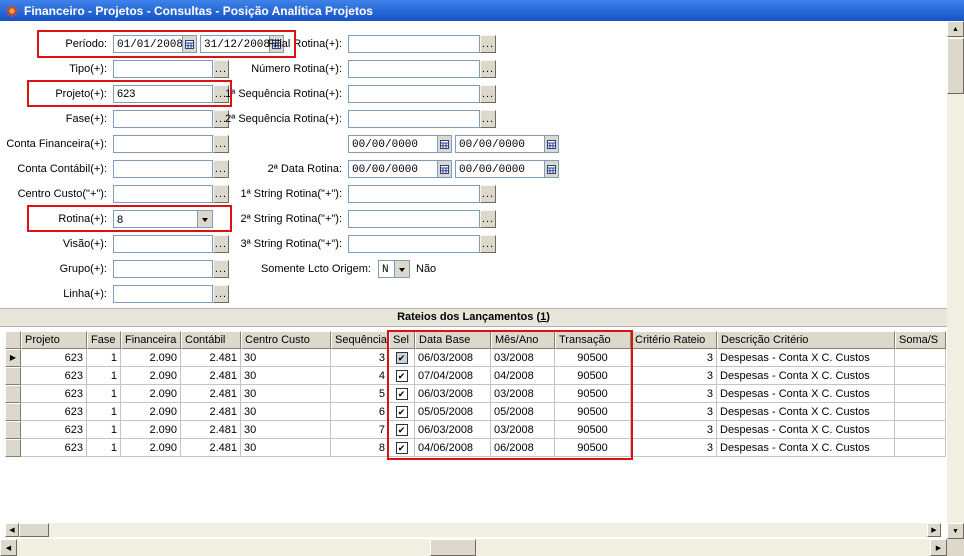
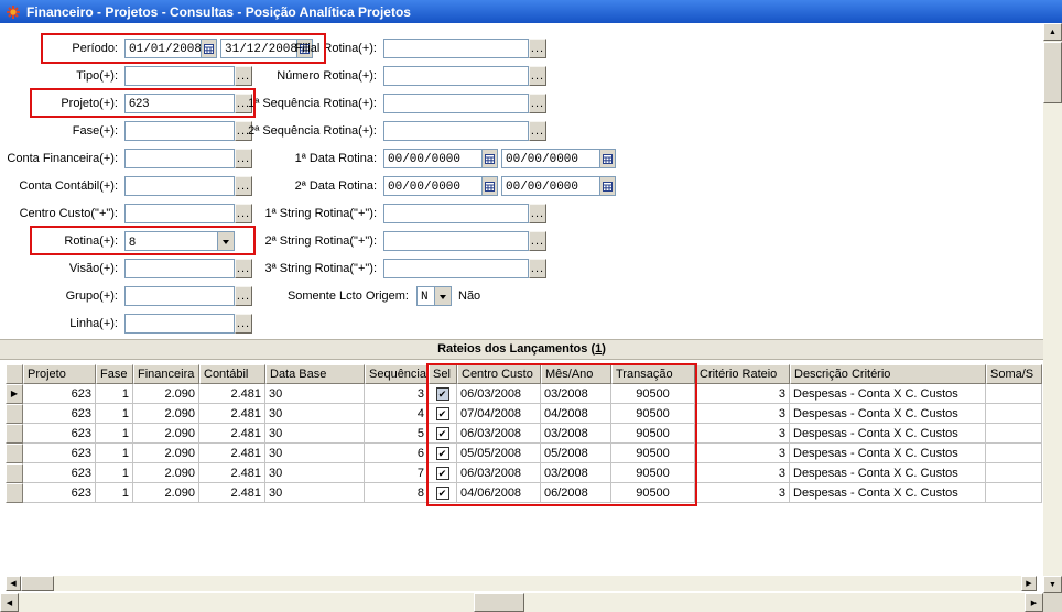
  Financeiro - Projetos - Consultas - Posição Analítica Projetos
  Rateios dos Lançamentos (1)
  Período:
  01/01/2008
  31/12/2008
  Tipo(+):
  ...
  Projeto(+):
  623
  ...
  Fase(+):
  ...
  Conta Financeira(+):
  ...
  Conta Contábil(+):
  ...
  Centro Custo("+"):
  ...
  Rotina(+):
  8
  Visão(+):
  ...
  Grupo(+):
  ...
  Linha(+):
  ...
  Filial Rotina(+):
  ...
  Número Rotina(+):
  ...
  1ª Sequência Rotina(+):
  ...
  2ª Sequência Rotina(+):
  ...
+ 1ª Data Rotina:
  00/00/0000
  00/00/0000
  2ª Data Rotina:
  00/00/0000
  00/00/0000
  1ª String Rotina("+"):
  ...
  2ª String Rotina("+"):
  ...
  3ª String Rotina("+"):
  ...
  Somente Lcto Origem:
  N
  Não
  Projeto
  Fase
  Financeira
  Contábil
- Centro Custo
+ Data Base
  Sequência
  Sel
- Data Base
+ Centro Custo
  Mês/Ano
  Transação
  Critério Rateio
  Descrição Critério
  Soma/S
  ▶
  623
  1
  2.090
  2.481
  30
  3
  ✔
  06/03/2008
  03/2008
  90500
  3
  Despesas - Conta X C. Custos
  623
  1
  2.090
  2.481
  30
  4
  ✔
  07/04/2008
  04/2008
  90500
  3
  Despesas - Conta X C. Custos
  623
  1
  2.090
  2.481
  30
  5
  ✔
  06/03/2008
  03/2008
  90500
  3
  Despesas - Conta X C. Custos
  623
  1
  2.090
  2.481
  30
  6
  ✔
  05/05/2008
  05/2008
  90500
  3
  Despesas - Conta X C. Custos
  623
  1
  2.090
  2.481
  30
  7
  ✔
  06/03/2008
  03/2008
  90500
  3
  Despesas - Conta X C. Custos
  623
  1
  2.090
  2.481
  30
  8
  ✔
  04/06/2008
  06/2008
  90500
  3
  Despesas - Conta X C. Custos
